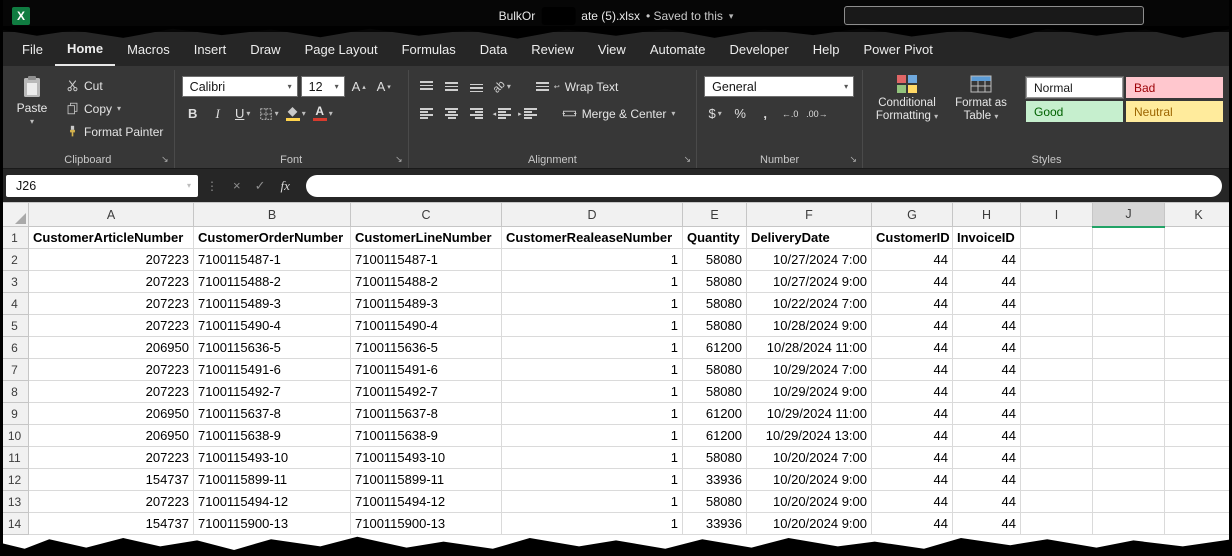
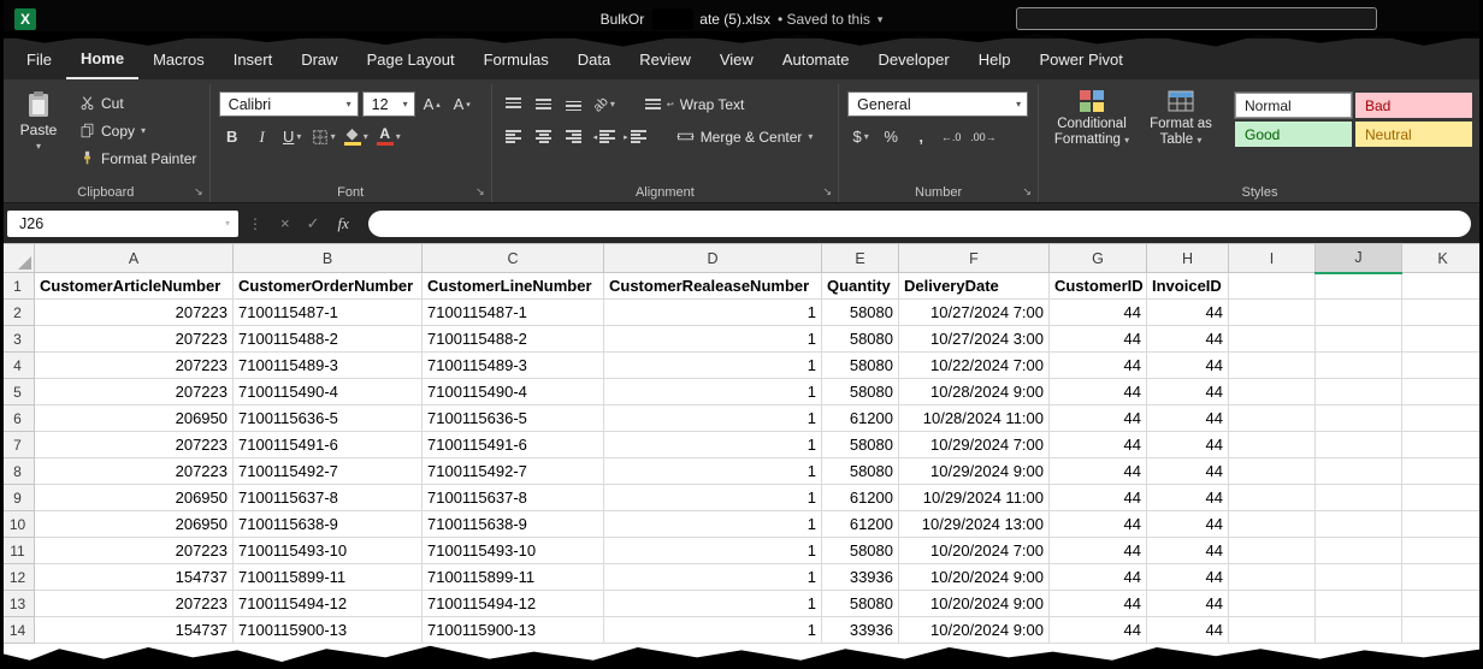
  X
  BulkOr
  ate (5).xlsx
  • Saved to this
  ▾
  File
  Home
  Macros
  Insert
  Draw
  Page Layout
  Formulas
  Data
  Review
  View
  Automate
  Developer
  Help
  Power Pivot
  Paste
  ▾
  Cut
  Copy
  ▾
  Format Painter
  Clipboard
  ↘
  Calibri
  ▾
  12
  ▾
  A
  A
  B
  I
  U
  ▾
  ▾
  ▾
  A
  ▾
  Font
  ↘
  ▾
  Wrap Text
  Merge & Center
  ▾
  Alignment
  ↘
  General
  ▾
  $
  ▾
  %
  ,
  ←.0
  .00→
  Number
  ↘
  Conditional Formatting ▾
  Format as Table ▾
  Normal
  Bad
  Good
  Neutral
  Styles
  J26
  ▾
  ⋮
  ×
  ✓
  fx
  	A	B	C	D	E	F	G	H	I	J	K
  1	CustomerArticleNumber	CustomerOrderNumber	CustomerLineNumber	CustomerRealeaseNumber	Quantity	DeliveryDate	CustomerID	InvoiceID
  2	207223	7100115487-1	7100115487-1	1	58080	10/27/2024 7:00	44	44
- 3	207223	7100115488-2	7100115488-2	1	58080	10/27/2024 9:00	44	44
+ 3	207223	7100115488-2	7100115488-2	1	58080	10/27/2024 3:00	44	44
  4	207223	7100115489-3	7100115489-3	1	58080	10/22/2024 7:00	44	44
  5	207223	7100115490-4	7100115490-4	1	58080	10/28/2024 9:00	44	44
  6	206950	7100115636-5	7100115636-5	1	61200	10/28/2024 11:00	44	44
  7	207223	7100115491-6	7100115491-6	1	58080	10/29/2024 7:00	44	44
  8	207223	7100115492-7	7100115492-7	1	58080	10/29/2024 9:00	44	44
  9	206950	7100115637-8	7100115637-8	1	61200	10/29/2024 11:00	44	44
  10	206950	7100115638-9	7100115638-9	1	61200	10/29/2024 13:00	44	44
  11	207223	7100115493-10	7100115493-10	1	58080	10/20/2024 7:00	44	44
  12	154737	7100115899-11	7100115899-11	1	33936	10/20/2024 9:00	44	44
  13	207223	7100115494-12	7100115494-12	1	58080	10/20/2024 9:00	44	44
  14	154737	7100115900-13	7100115900-13	1	33936	10/20/2024 9:00	44	44
